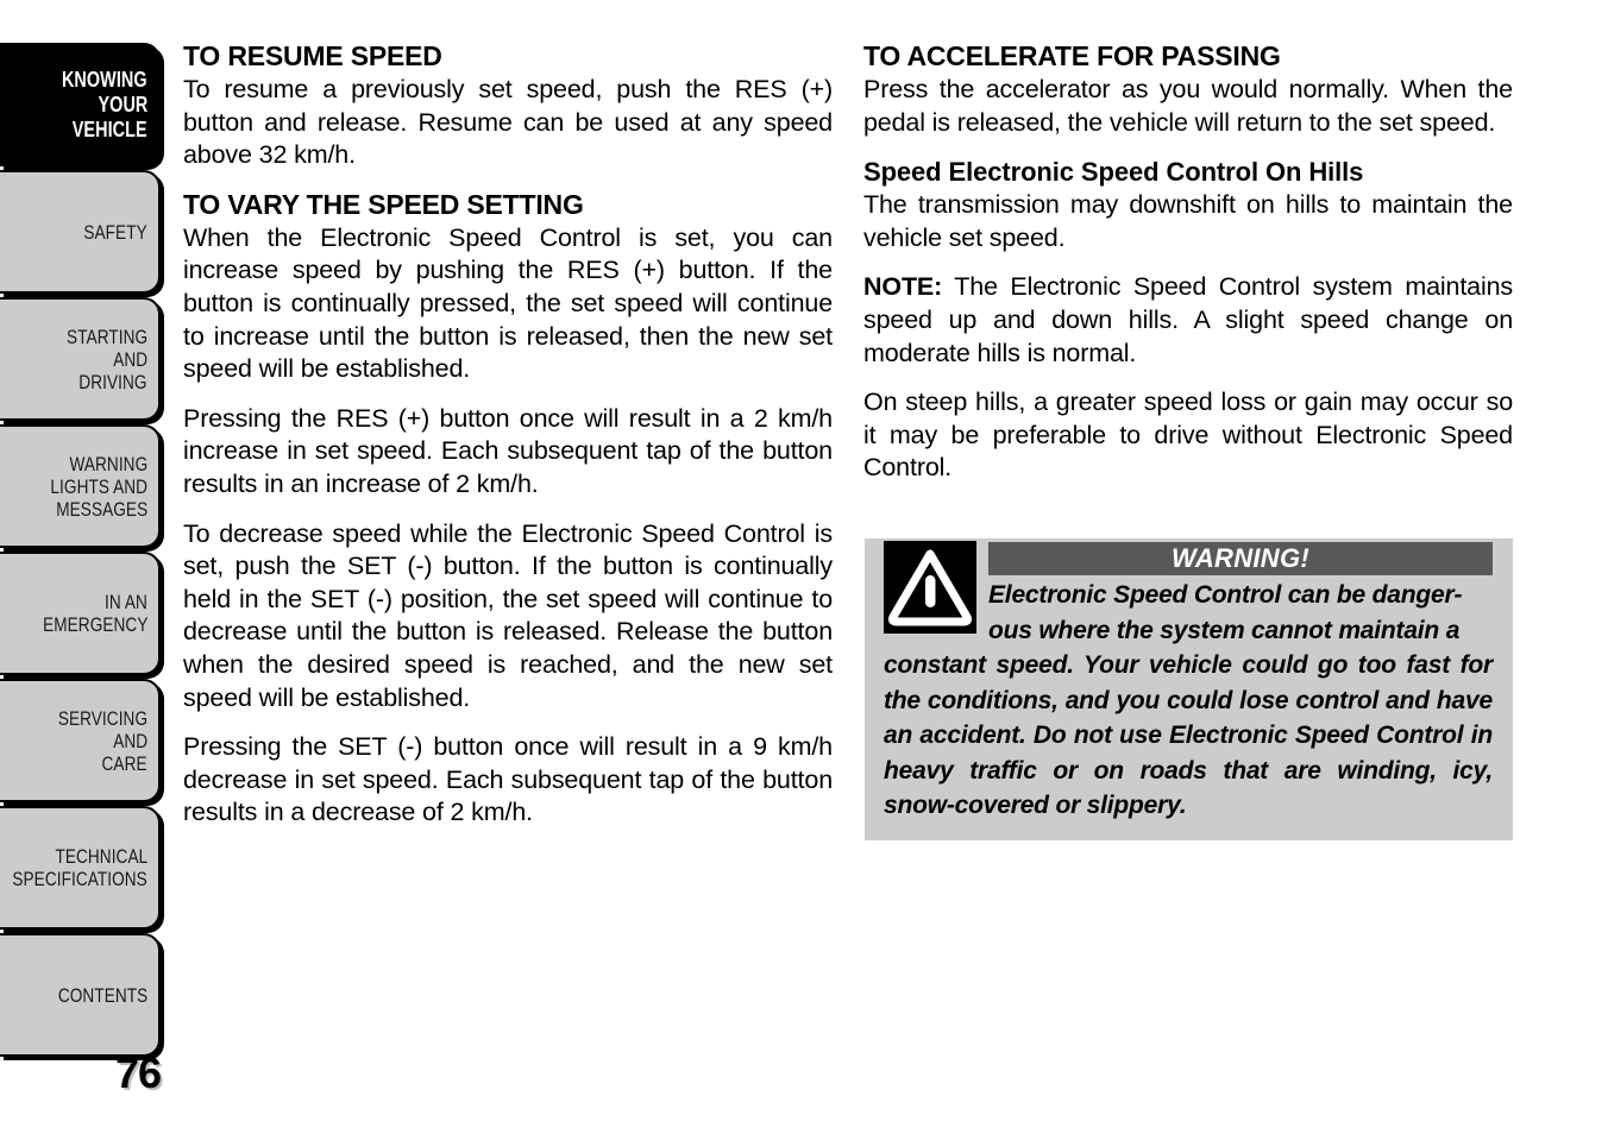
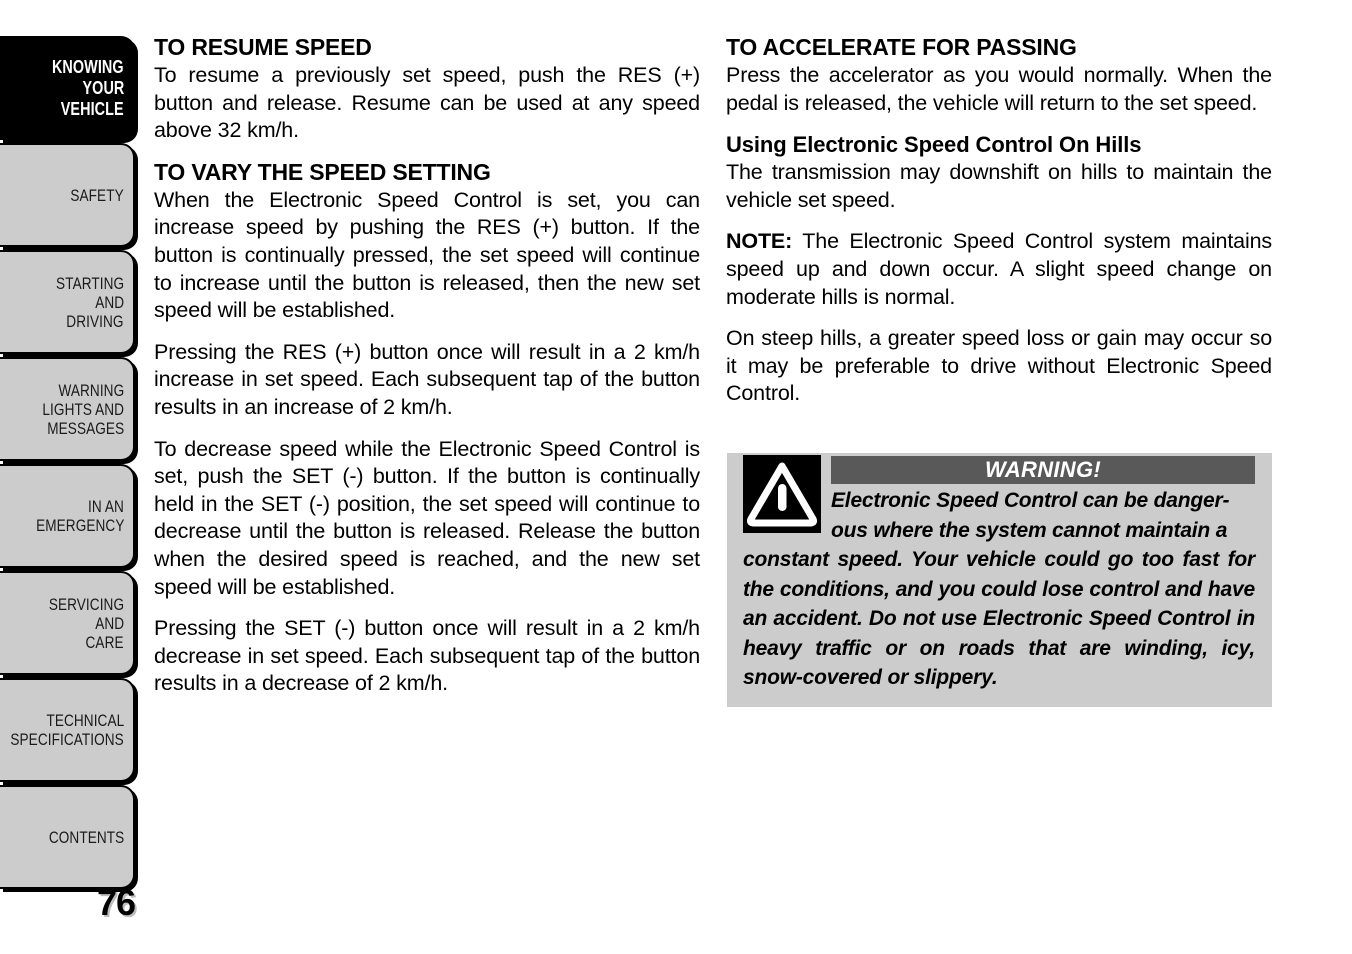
  KNOWING
  YOUR
  VEHICLE
  SAFETY
  STARTING
  AND
  DRIVING
  WARNING
  LIGHTS AND
  MESSAGES
  IN AN
  EMERGENCY
  SERVICING
  AND
  CARE
  TECHNICAL
  SPECIFICATIONS
  CONTENTS
  76
  TO RESUME SPEED
  To resume a previously set speed, push the RES (+) button and release. Resume can be used at any speed above 32 km/h.
  TO VARY THE SPEED SETTING
  When the Electronic Speed Control is set, you can increase speed by pushing the RES (+) button. If the button is continually pressed, the set speed will continue to increase until the button is released, then the new set speed will be established.
  Pressing the RES (+) button once will result in a 2 km/h increase in set speed. Each subsequent tap of the button results in an increase of 2 km/h.
  To decrease speed while the Electronic Speed Control is set, push the SET (-) button. If the button is continually held in the SET (-) position, the set speed will continue to decrease until the button is released. Release the button when the desired speed is reached, and the new set speed will be established.
- Pressing the SET (-) button once will result in a 9 km/h decrease in set speed. Each subsequent tap of the button results in a decrease of 2 km/h.
+ Pressing the SET (-) button once will result in a 2 km/h decrease in set speed. Each subsequent tap of the button results in a decrease of 2 km/h.
  TO ACCELERATE FOR PASSING
  Press the accelerator as you would normally. When the pedal is released, the vehicle will return to the set speed.
- Speed Electronic Speed Control On Hills
+ Using Electronic Speed Control On Hills
  The transmission may downshift on hills to maintain the vehicle set speed.
- NOTE: The Electronic Speed Control system maintains speed up and down hills. A slight speed change on moderate hills is normal.
+ NOTE: The Electronic Speed Control system maintains speed up and down occur. A slight speed change on moderate hills is normal.
  On steep hills, a greater speed loss or gain may occur so it may be preferable to drive without Electronic Speed Control.
  WARNING!
  Electronic Speed Control can be danger-
  ous where the system cannot maintain a
  constant speed. Your vehicle could go too fast for the conditions, and you could lose control and have an accident. Do not use Electronic Speed Control in heavy traffic or on roads that are winding, icy, snow-covered or slippery.
